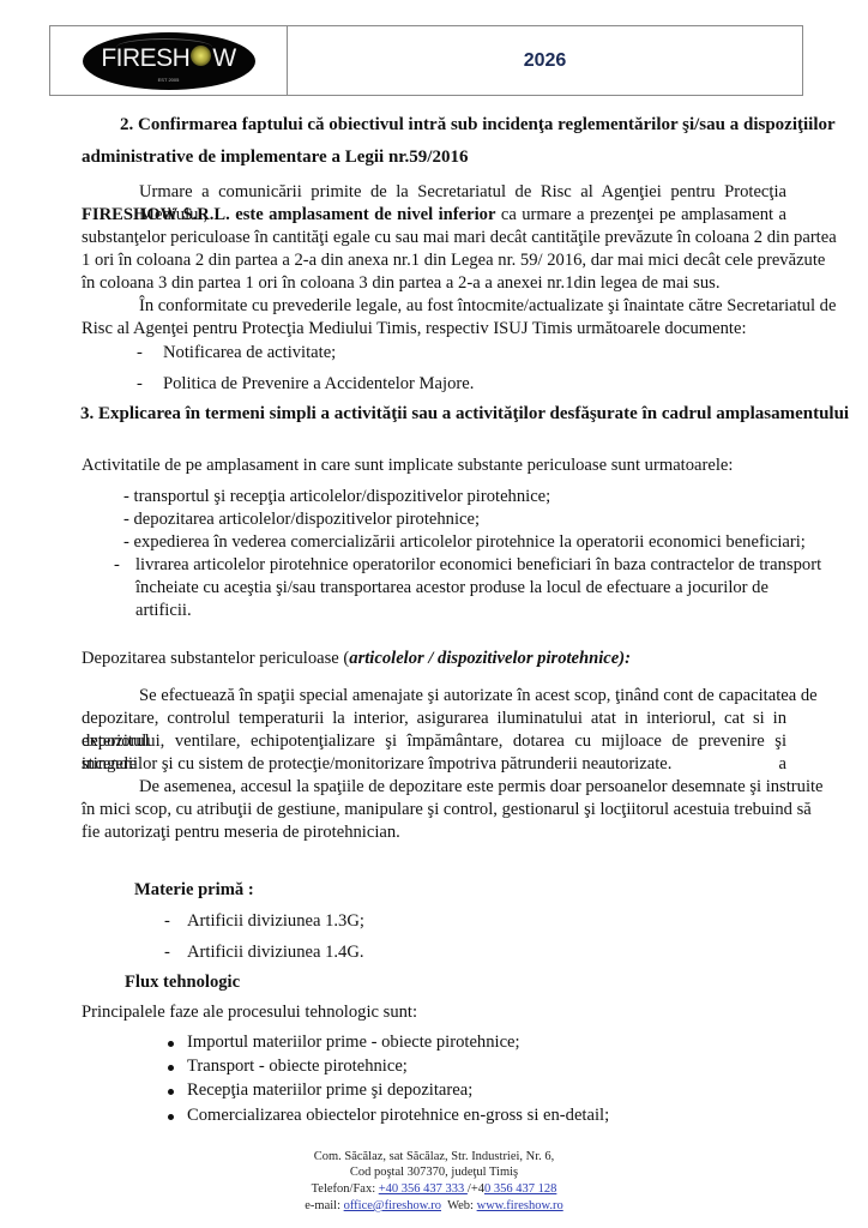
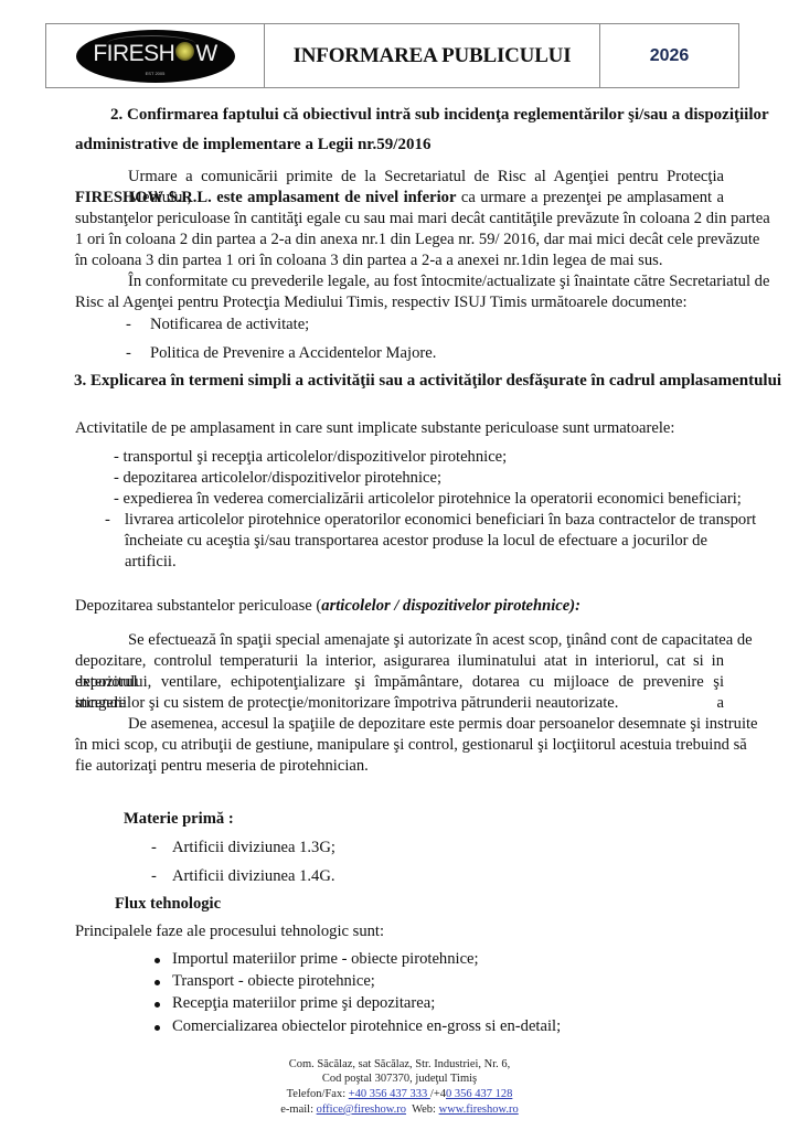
  FIRESH W
+ INFORMAREA PUBLICULUI
  2026
  2. Confirmarea faptului că obiectivul intră sub incidenţa reglementărilor şi/sau a dispoziţiilor
  administrative de implementare a Legii nr.59/2016
  Urmare a comunicării primite de la Secretariatul de Risc al Agenţiei pentru Protecţia Mediului,
  FIRESHOW S.R.L. este amplasament de nivel inferior ca urmare a prezenţei pe amplasament a
  substanţelor periculoase în cantităţi egale cu sau mai mari decât cantităţile prevăzute în coloana 2 din partea
  1 ori în coloana 2 din partea a 2-a din anexa nr.1 din Legea nr. 59/ 2016, dar mai mici decât cele prevăzute
  în coloana 3 din partea 1 ori în coloana 3 din partea a 2-a a anexei nr.1din legea de mai sus.
  În conformitate cu prevederile legale, au fost întocmite/actualizate şi înaintate către Secretariatul de
  Risc al Agenţei pentru Protecţia Mediului Timis, respectiv ISUJ Timis următoarele documente:
  -
  Notificarea de activitate;
  -
  Politica de Prevenire a Accidentelor Majore.
  3. Explicarea în termeni simpli a activităţii sau a activităţilor desfăşurate în cadrul amplasamentului
  Activitatile de pe amplasament in care sunt implicate substante periculoase sunt urmatoarele:
  - transportul şi recepţia articolelor/dispozitivelor pirotehnice;
  - depozitarea articolelor/dispozitivelor pirotehnice;
  - expedierea în vederea comercializării articolelor pirotehnice la operatorii economici beneficiari;
  -
  livrarea articolelor pirotehnice operatorilor economici beneficiari în baza contractelor de transport
  încheiate cu aceştia şi/sau transportarea acestor produse la locul de efectuare a jocurilor de
  artificii.
  Depozitarea substantelor periculoase (articolelor / dispozitivelor pirotehnice):
  Se efectuează în spaţii special amenajate şi autorizate în acest scop, ţinând cont de capacitatea de
  depozitare, controlul temperaturii la interior, asigurarea iluminatului atat in interiorul, cat si in exteriorul
  depozitului, ventilare, echipotenţializare şi împământare, dotarea cu mijloace de prevenire şi stingere a
  incendiilor şi cu sistem de protecţie/monitorizare împotriva pătrunderii neautorizate.
  De asemenea, accesul la spaţiile de depozitare este permis doar persoanelor desemnate şi instruite
  în mici scop, cu atribuţii de gestiune, manipulare şi control, gestionarul şi locţiitorul acestuia trebuind să
  fie autorizaţi pentru meseria de pirotehnician.
  Materie primă :
  -
  Artificii diviziunea 1.3G;
  -
  Artificii diviziunea 1.4G.
  Flux tehnologic
  Principalele faze ale procesului tehnologic sunt:
  Importul materiilor prime - obiecte pirotehnice;
  Transport - obiecte pirotehnice;
  Recepţia materiilor prime şi depozitarea;
  Comercializarea obiectelor pirotehnice en-gross si en-detail;
  Com. Săcălaz, sat Săcălaz, Str. Industriei, Nr. 6,
  Cod poştal 307370, judeţul Timiş
  Telefon/Fax: +40 356 437 333 /+40 356 437 128
  e-mail: office@fireshow.ro Web: www.fireshow.ro
